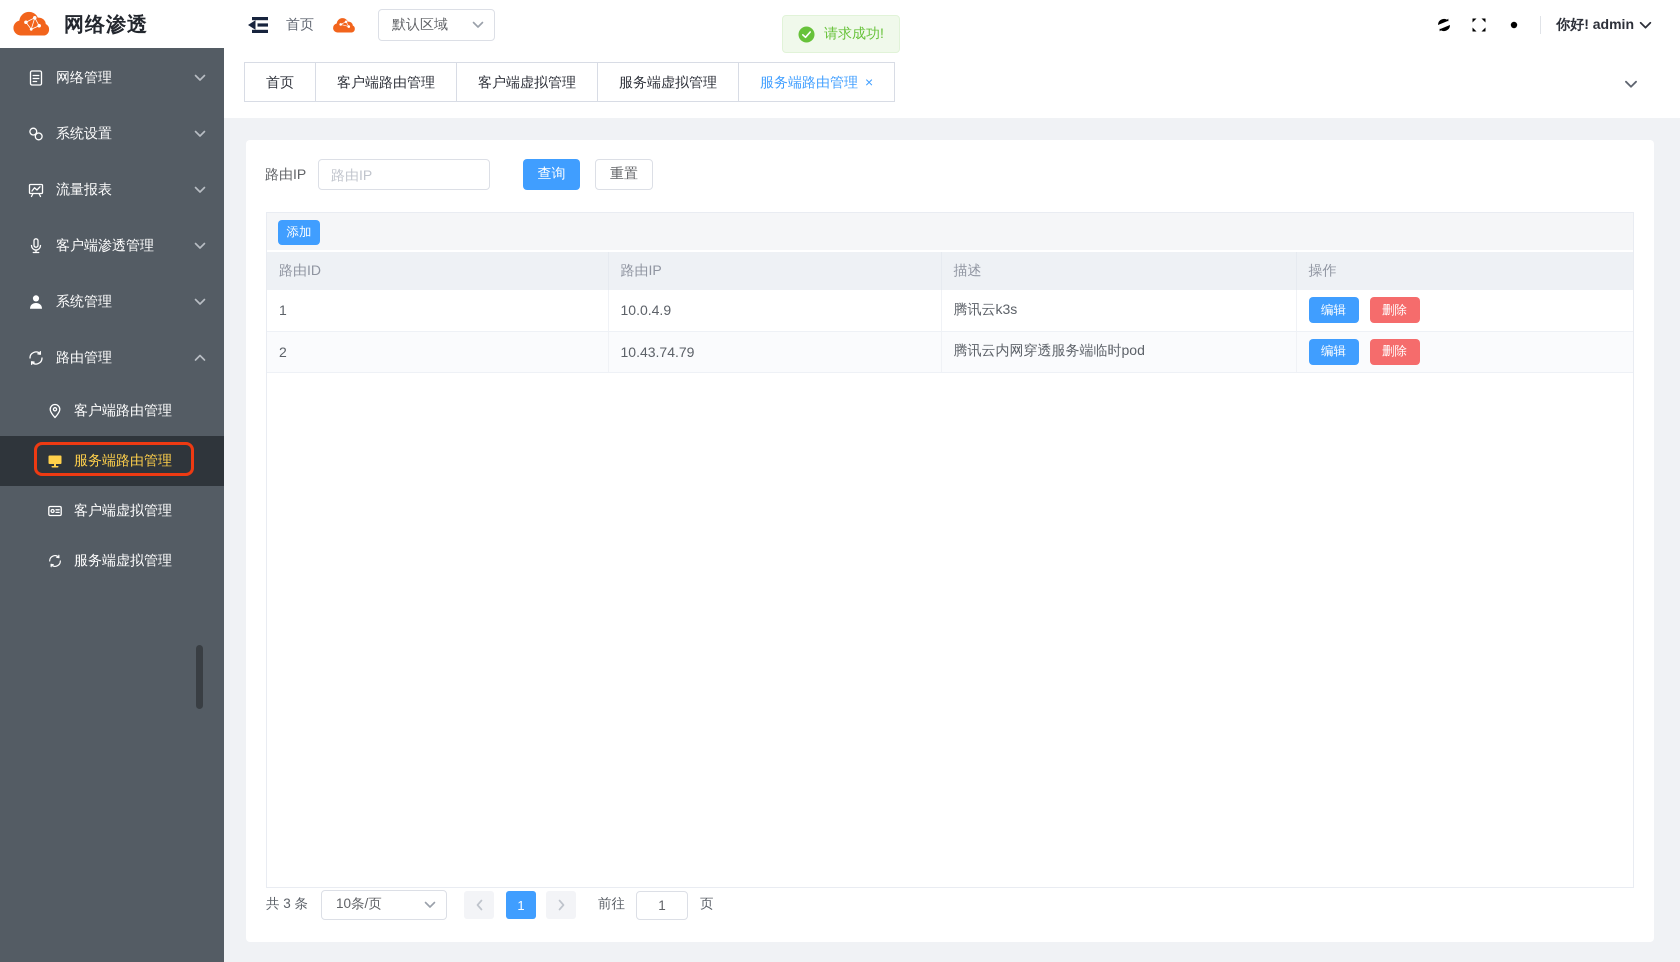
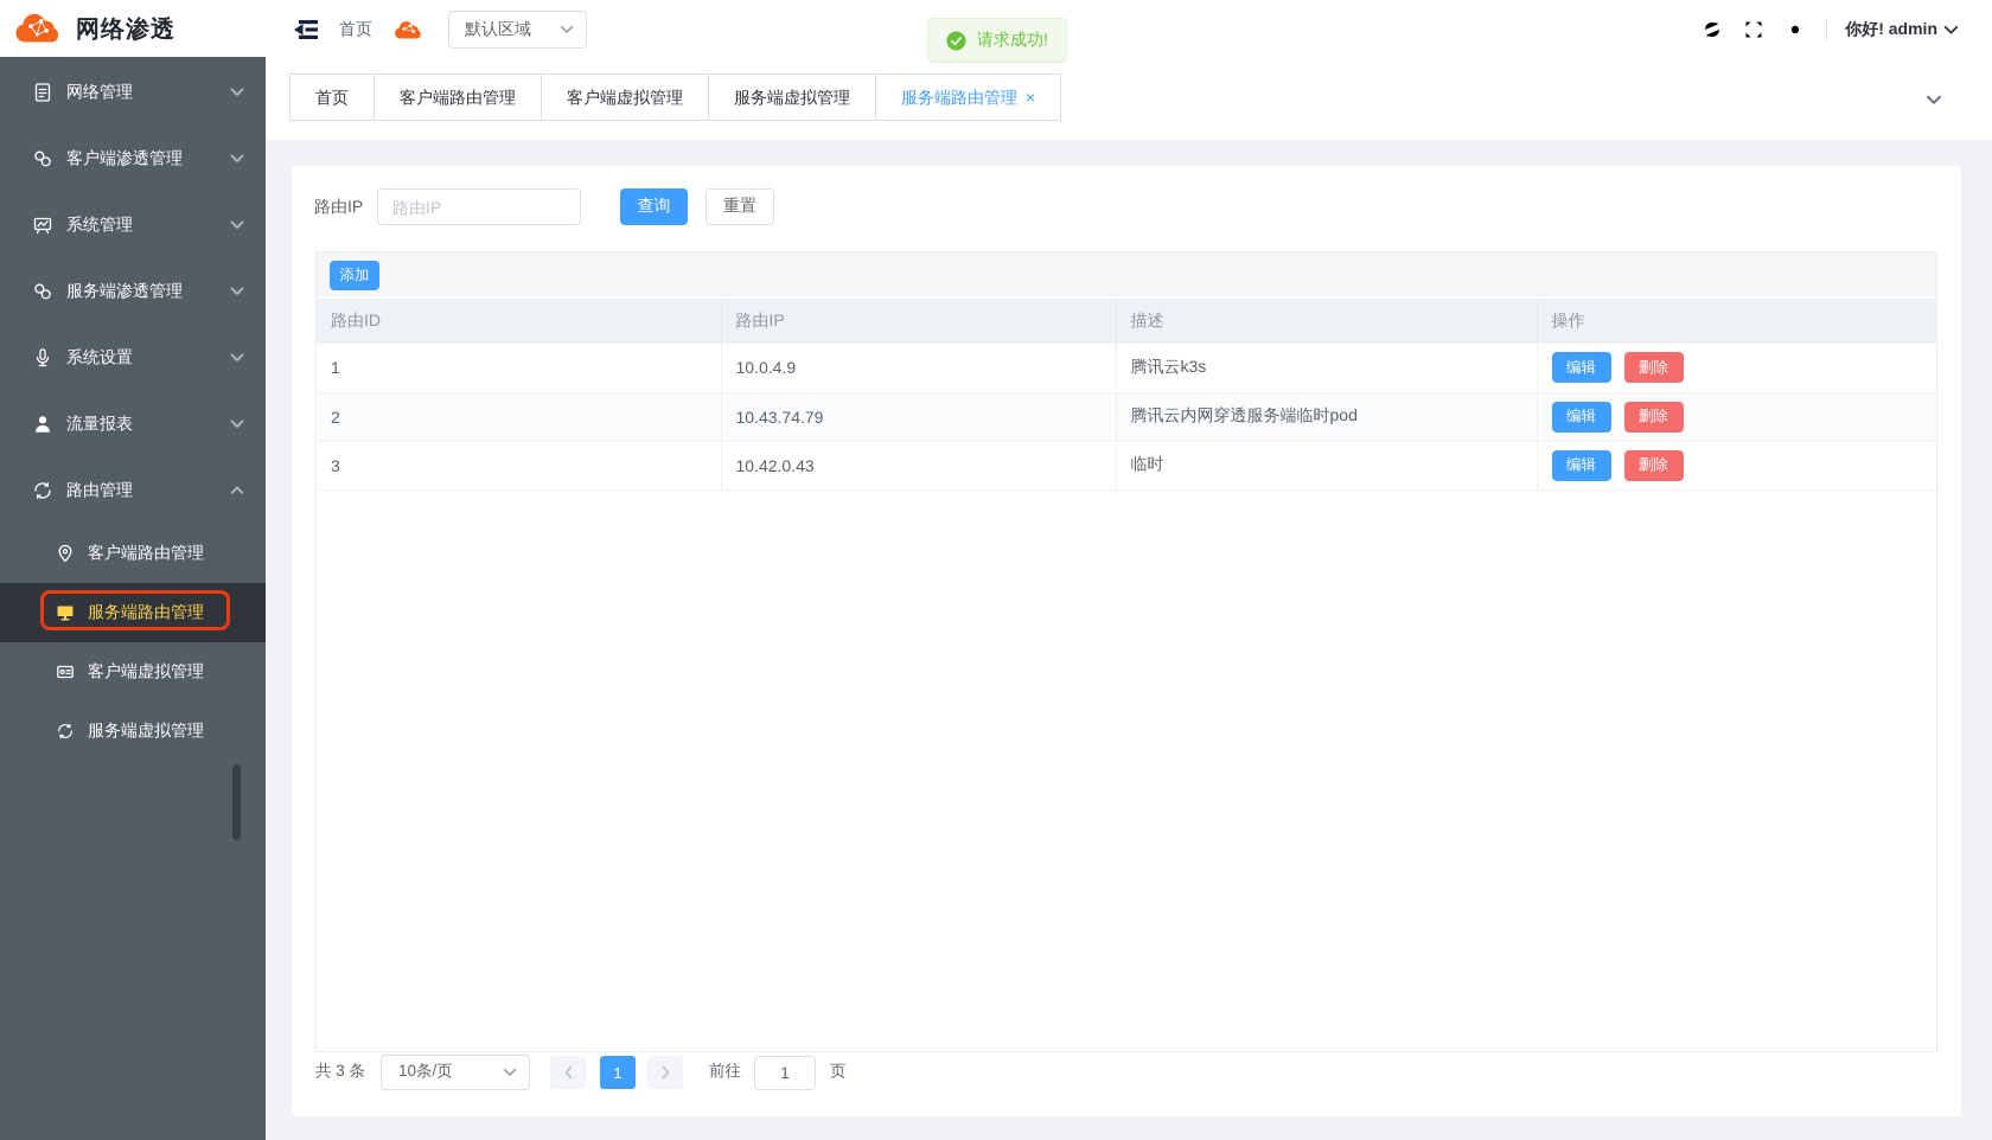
  网络渗透
  网络管理
- 系统设置
+ 客户端渗透管理
- 流量报表
+ 系统管理
+ 服务端渗透管理
- 客户端渗透管理
+ 系统设置
- 系统管理
+ 流量报表
  路由管理
  客户端路由管理
  服务端路由管理
  客户端虚拟管理
  服务端虚拟管理
  首页
  默认区域
  你好! admin
  首页
  客户端路由管理
  客户端虚拟管理
  服务端虚拟管理
  服务端路由管理 ×
  路由IP
  路由IP
  查询
  重置
  添加
  路由ID	路由IP	描述	操作
  1	10.0.4.9	腾讯云k3s	编辑 删除
  2	10.43.74.79	腾讯云内网穿透服务端临时pod	编辑 删除
+ 3	10.42.0.43	临时	编辑 删除
  共 3 条
  10条/页
  1
  前往
  1
  页
  请求成功!
